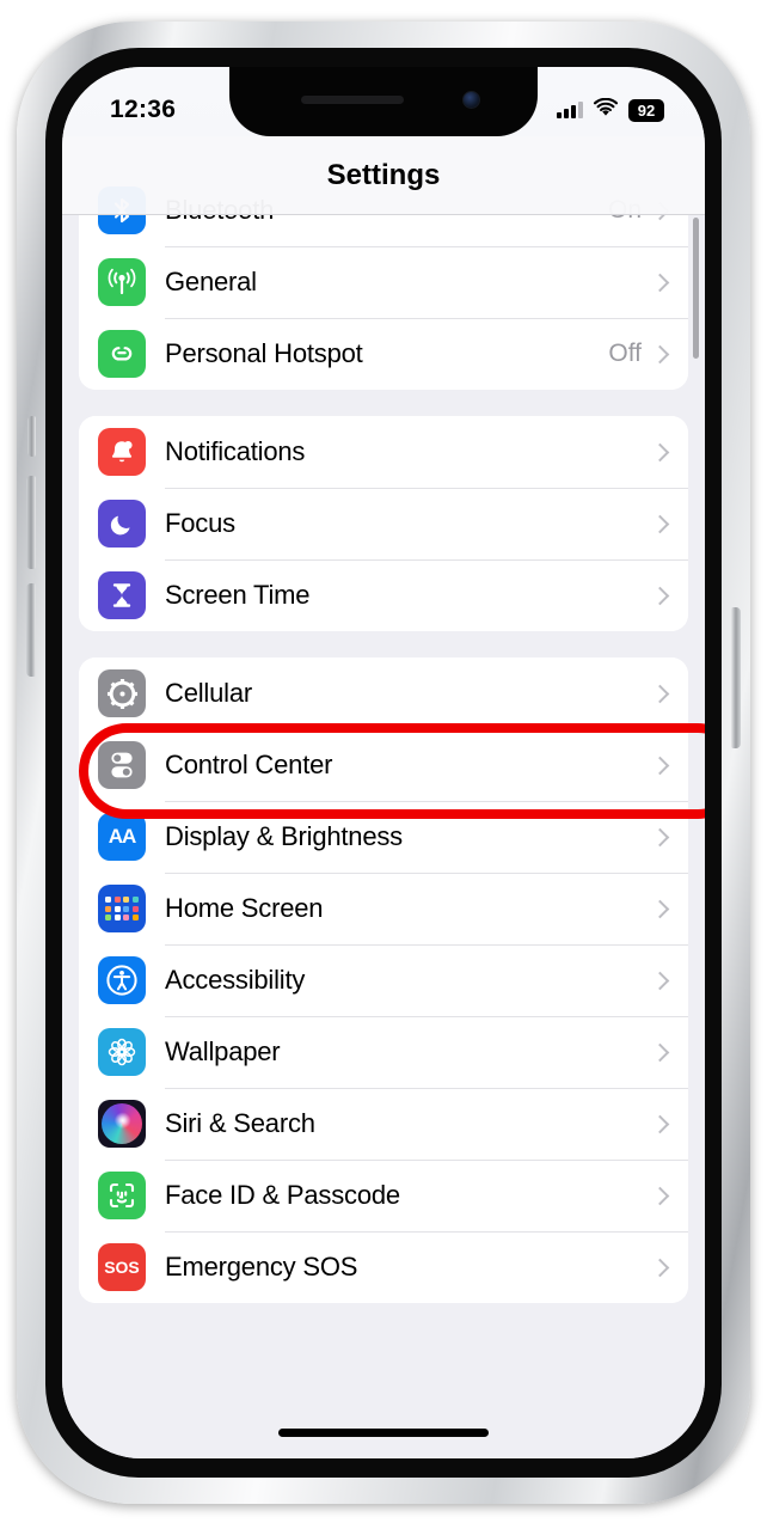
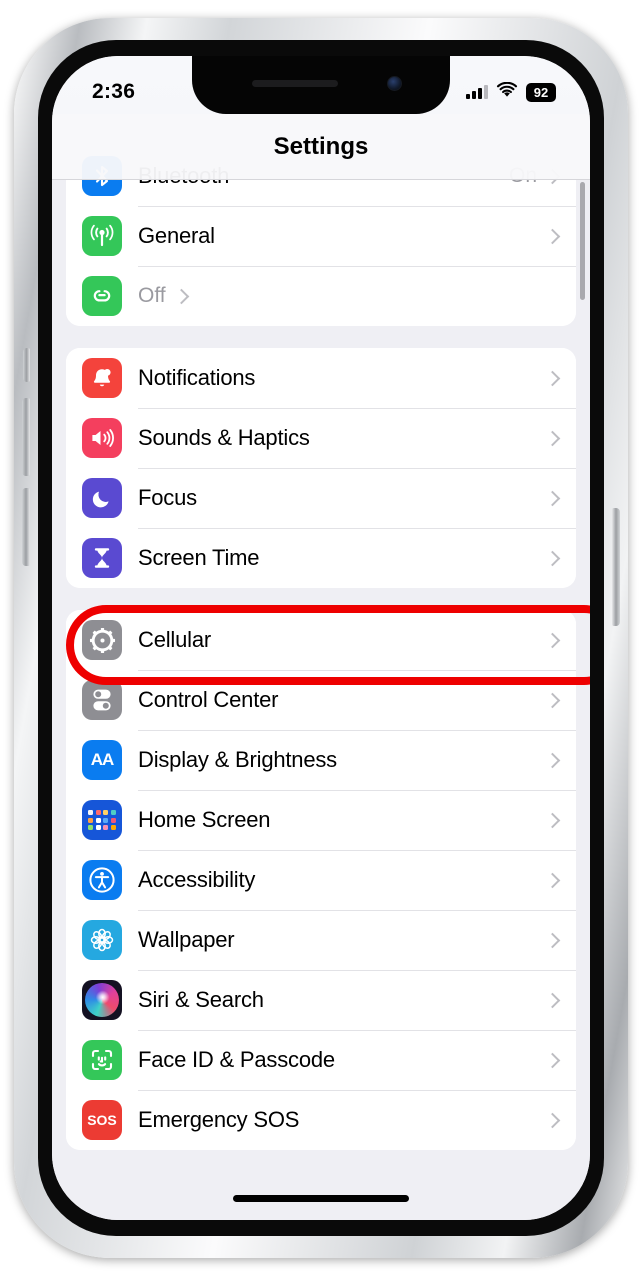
- 12:36
+ 2:36
  92
  Settings
  General
- Personal Hotspot
  Off
  Notifications
+ Sounds & Haptics
  Focus
  Screen Time
  Cellular
  Control Center
  AA
  Display & Brightness
  Home Screen
  Accessibility
  Wallpaper
  Siri & Search
  Face ID & Passcode
  SOS
  Emergency SOS
